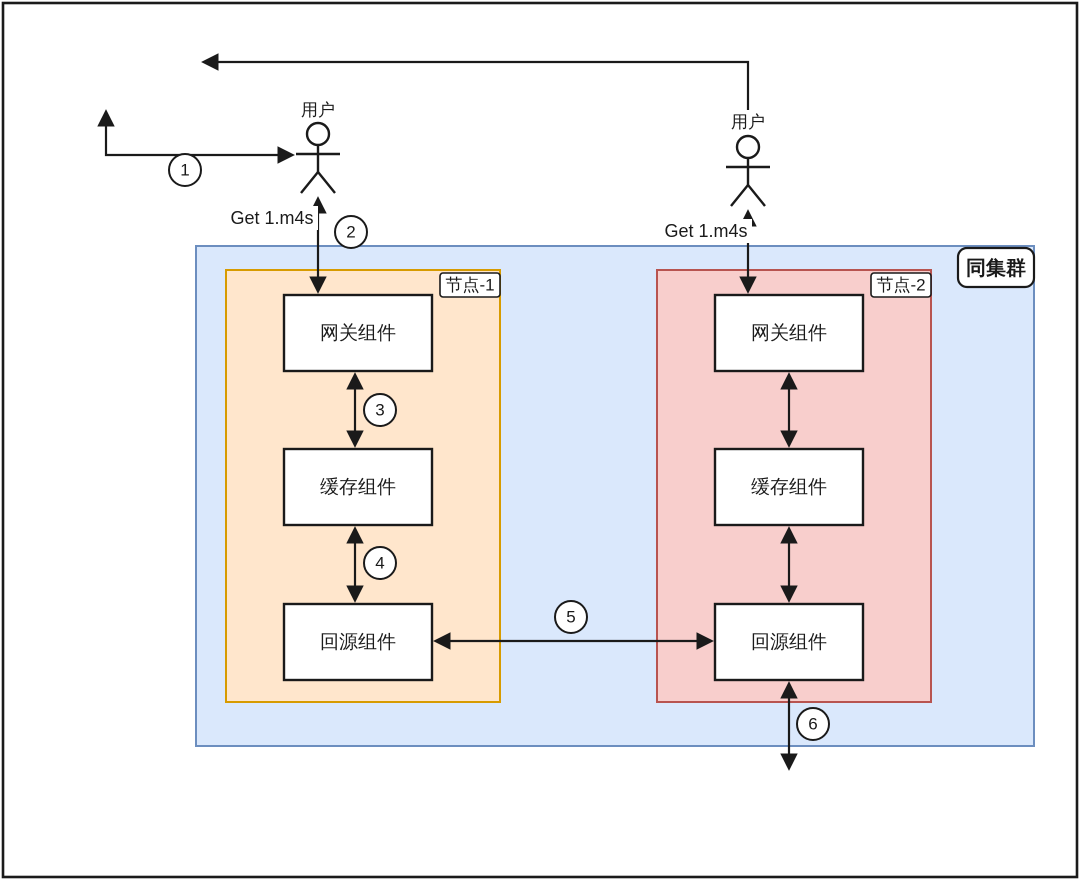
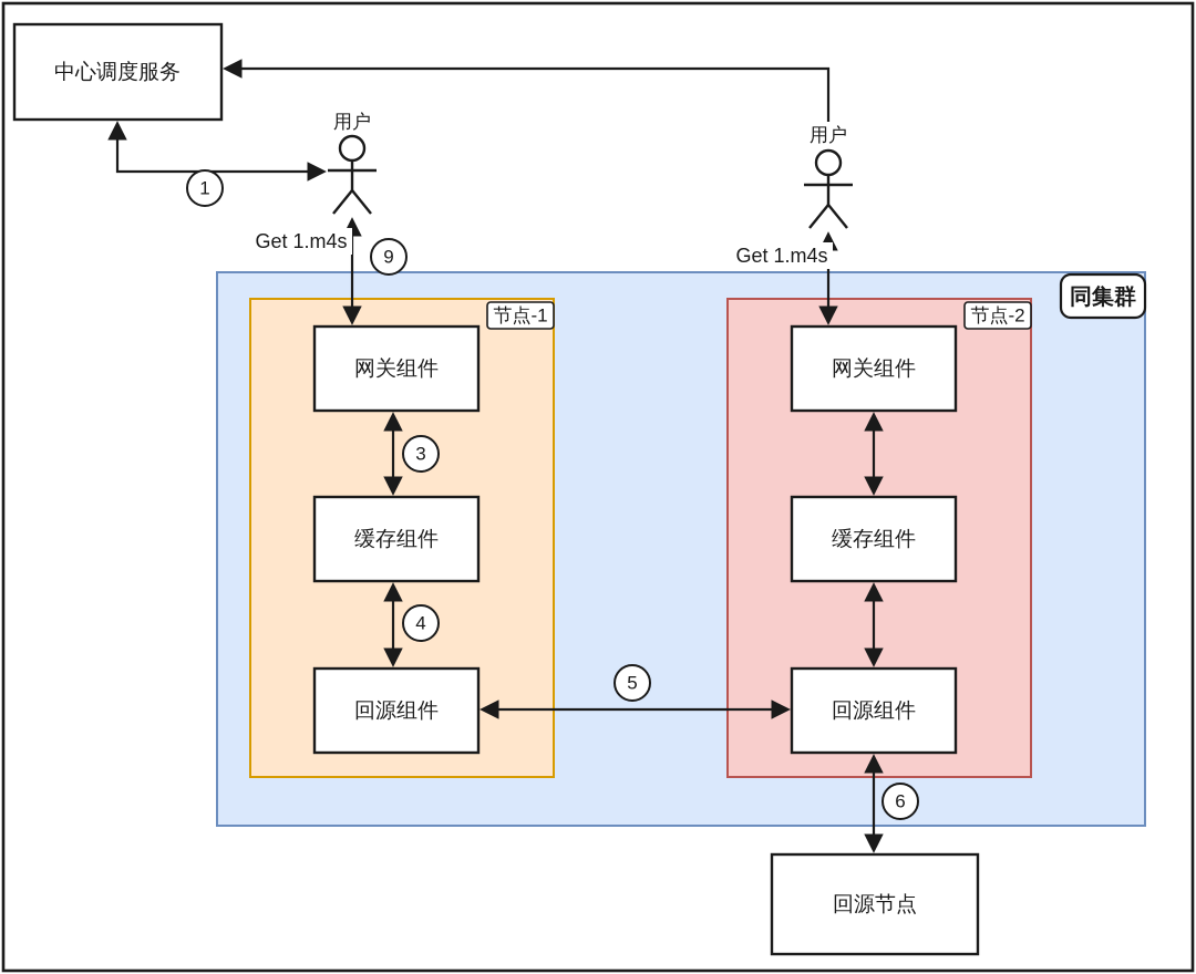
  同集群
  节点-1
  节点-2
+ 中心调度服务
+ 回源节点
  网关组件
  缓存组件
  回源组件
  网关组件
  缓存组件
  回源组件
  用户
  用户
  Get 1.m4s
  Get 1.m4s
  1
- 2
+ 9
  3
  4
  5
  6
